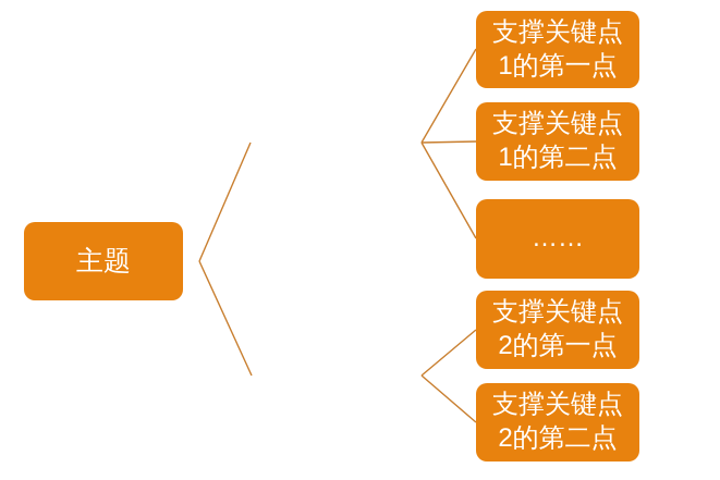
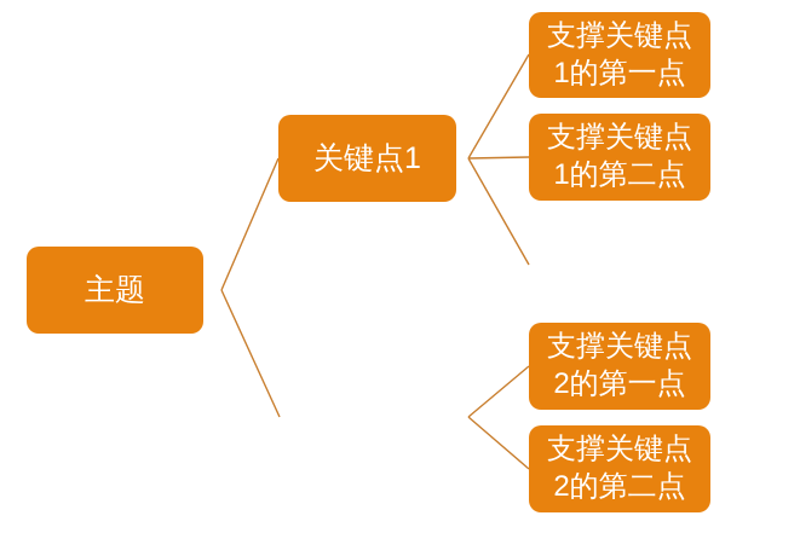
  主题
+ 关键点1
  支撑关键点
  1的第一点
  支撑关键点
  1的第二点
- ……
  支撑关键点
  2的第一点
  支撑关键点
  2的第二点
